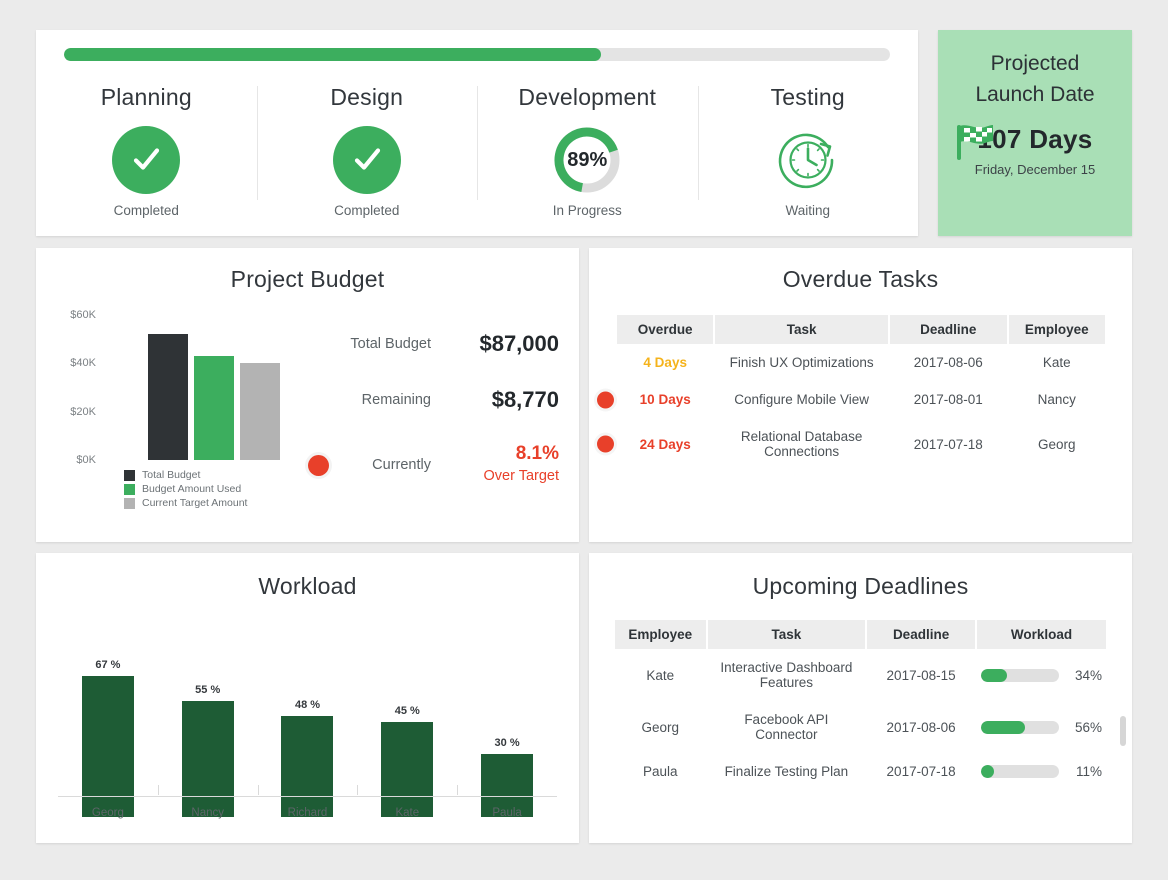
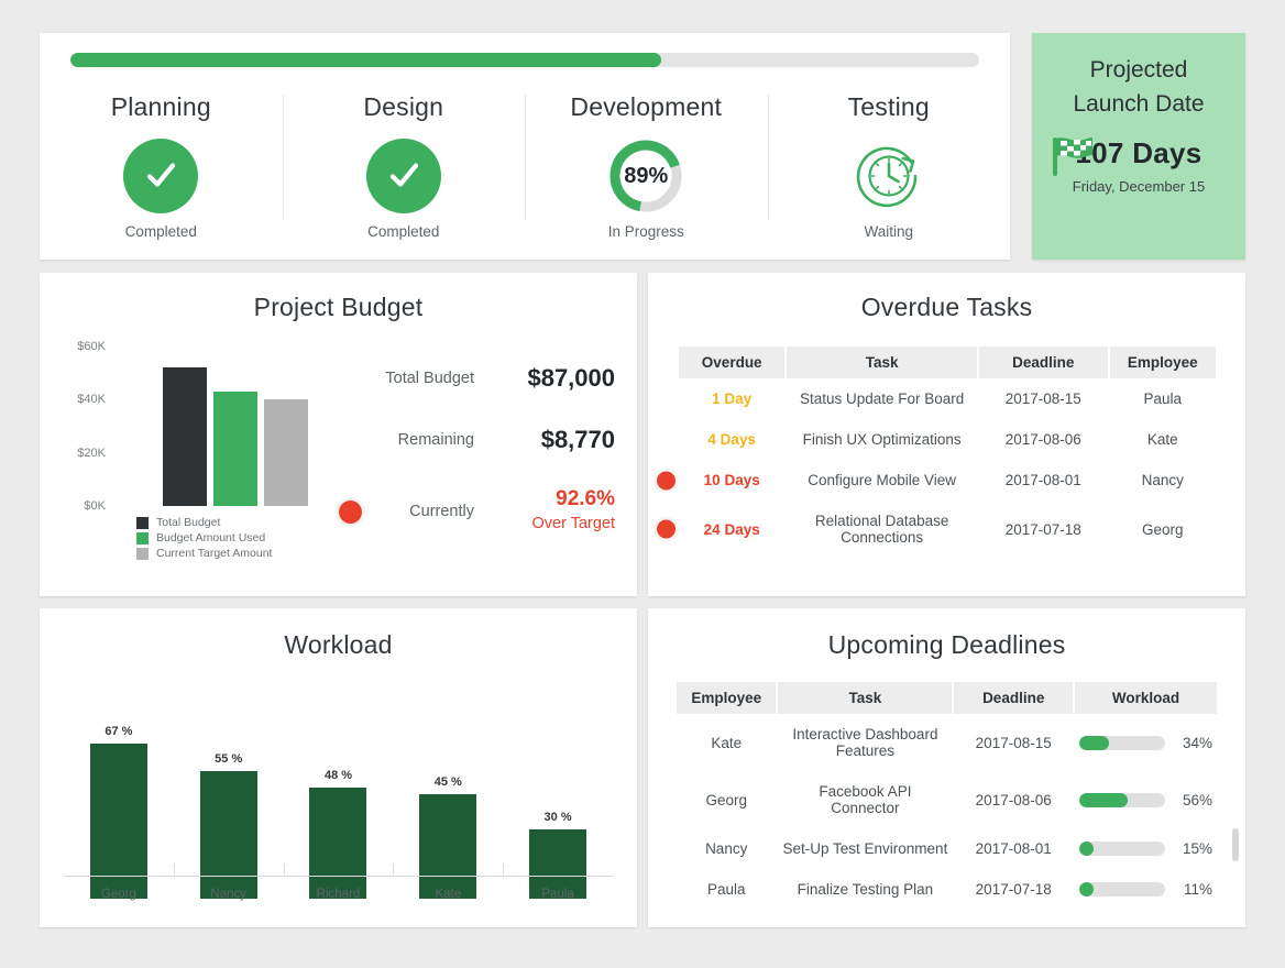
  Planning
  Completed
  Design
  Completed
  Development
  89%
  In Progress
  Testing
  Waiting
  Projected
  Launch Date
  07 Days
  Friday, December 15
  Project Budget
  $60K
  $40K
  $20K
  $0K
  Total Budget
  Budget Amount Used
  Current Target Amount
  Total Budget
  $87,000
  Remaining
  $8,770
  Currently
- 8.1%
+ 92.6%
  Over Target
  Overdue Tasks
  Overdue	Task	Deadline	Employee
+ 1 Day	Status Update For Board	2017-08-15	Paula
  4 Days	Finish UX Optimizations	2017-08-06	Kate
  10 Days	Configure Mobile View	2017-08-01	Nancy
  24 Days	Relational Database Connections	2017-07-18	Georg
  Workload
  67 %
  55 %
  48 %
  45 %
  30 %
  Georg
  Nancy
  Richard
  Kate
  Paula
  Upcoming Deadlines
  Employee	Task	Deadline	Workload
  Kate	Interactive Dashboard Features	2017-08-15	34%
  Georg	Facebook API Connector	2017-08-06	56%
+ Nancy	Set-Up Test Environment	2017-08-01	15%
  Paula	Finalize Testing Plan	2017-07-18	11%
